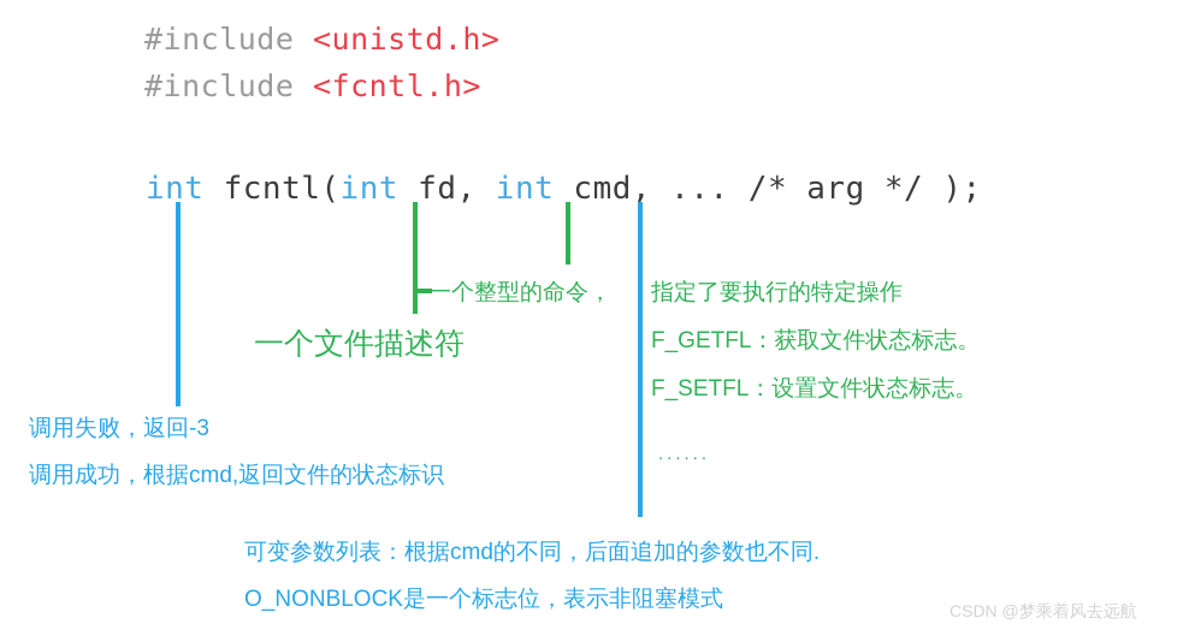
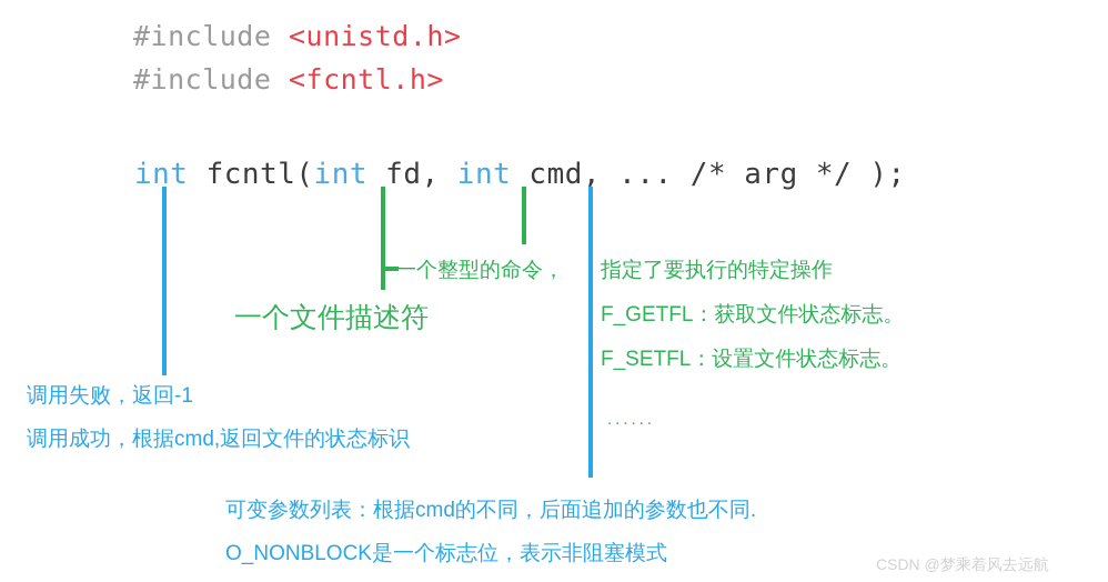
  #include <unistd.h>
  #include <fcntl.h>
  int fcntl(int fd, int cmd, ... /* arg */ );
  一个整型的命令，
  指定了要执行的特定操作
  一个文件描述符
  F_GETFL：获取文件状态标志。
  F_SETFL：设置文件状态标志。
  ......
- 调用失败，返回-3
+ 调用失败，返回-1
  调用成功，根据cmd,返回文件的状态标识
  可变参数列表：根据cmd的不同，后面追加的参数也不同.
  O_NONBLOCK是一个标志位，表示非阻塞模式
  CSDN @梦乘着风去远航
